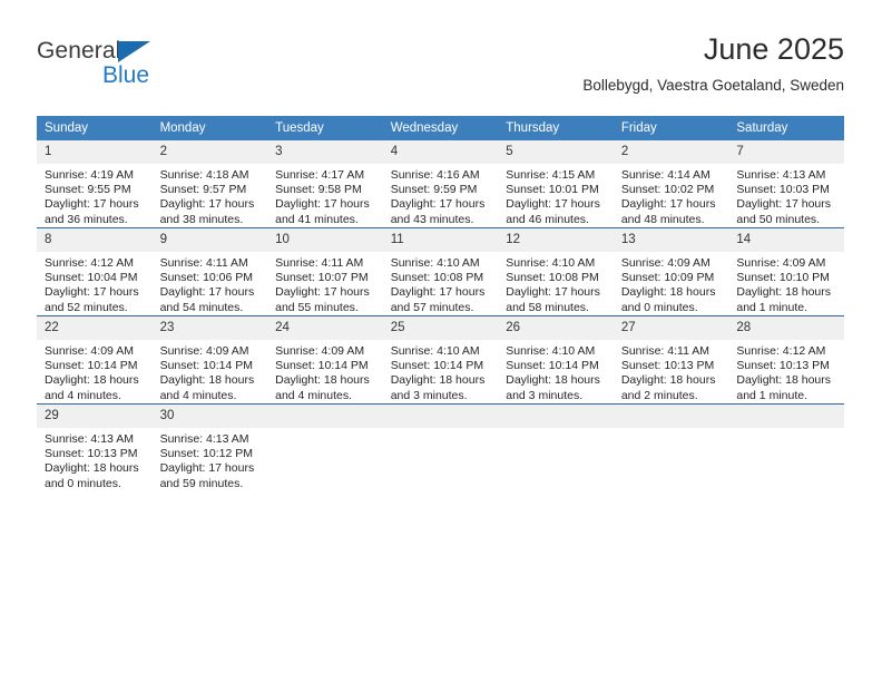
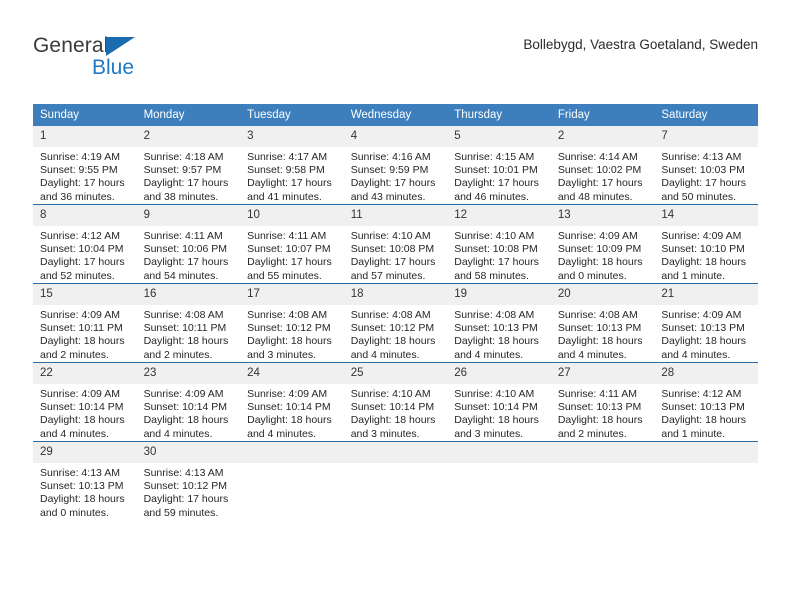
  General
  Blue
- June 2025
  Bollebygd, Vaestra Goetaland, Sweden
  Sunday	Monday	Tuesday	Wednesday	Thursday	Friday	Saturday
  1Sunrise: 4:19 AMSunset: 9:55 PMDaylight: 17 hoursand 36 minutes.	2Sunrise: 4:18 AMSunset: 9:57 PMDaylight: 17 hoursand 38 minutes.	3Sunrise: 4:17 AMSunset: 9:58 PMDaylight: 17 hoursand 41 minutes.	4Sunrise: 4:16 AMSunset: 9:59 PMDaylight: 17 hoursand 43 minutes.	5Sunrise: 4:15 AMSunset: 10:01 PMDaylight: 17 hoursand 46 minutes.	2Sunrise: 4:14 AMSunset: 10:02 PMDaylight: 17 hoursand 48 minutes.	7Sunrise: 4:13 AMSunset: 10:03 PMDaylight: 17 hoursand 50 minutes.
  8Sunrise: 4:12 AMSunset: 10:04 PMDaylight: 17 hoursand 52 minutes.	9Sunrise: 4:11 AMSunset: 10:06 PMDaylight: 17 hoursand 54 minutes.	10Sunrise: 4:11 AMSunset: 10:07 PMDaylight: 17 hoursand 55 minutes.	11Sunrise: 4:10 AMSunset: 10:08 PMDaylight: 17 hoursand 57 minutes.	12Sunrise: 4:10 AMSunset: 10:08 PMDaylight: 17 hoursand 58 minutes.	13Sunrise: 4:09 AMSunset: 10:09 PMDaylight: 18 hoursand 0 minutes.	14Sunrise: 4:09 AMSunset: 10:10 PMDaylight: 18 hoursand 1 minute.
+ 15Sunrise: 4:09 AMSunset: 10:11 PMDaylight: 18 hoursand 2 minutes.	16Sunrise: 4:08 AMSunset: 10:11 PMDaylight: 18 hoursand 2 minutes.	17Sunrise: 4:08 AMSunset: 10:12 PMDaylight: 18 hoursand 3 minutes.	18Sunrise: 4:08 AMSunset: 10:12 PMDaylight: 18 hoursand 4 minutes.	19Sunrise: 4:08 AMSunset: 10:13 PMDaylight: 18 hoursand 4 minutes.	20Sunrise: 4:08 AMSunset: 10:13 PMDaylight: 18 hoursand 4 minutes.	21Sunrise: 4:09 AMSunset: 10:13 PMDaylight: 18 hoursand 4 minutes.
  22Sunrise: 4:09 AMSunset: 10:14 PMDaylight: 18 hoursand 4 minutes.	23Sunrise: 4:09 AMSunset: 10:14 PMDaylight: 18 hoursand 4 minutes.	24Sunrise: 4:09 AMSunset: 10:14 PMDaylight: 18 hoursand 4 minutes.	25Sunrise: 4:10 AMSunset: 10:14 PMDaylight: 18 hoursand 3 minutes.	26Sunrise: 4:10 AMSunset: 10:14 PMDaylight: 18 hoursand 3 minutes.	27Sunrise: 4:11 AMSunset: 10:13 PMDaylight: 18 hoursand 2 minutes.	28Sunrise: 4:12 AMSunset: 10:13 PMDaylight: 18 hoursand 1 minute.
  29Sunrise: 4:13 AMSunset: 10:13 PMDaylight: 18 hoursand 0 minutes.	30Sunrise: 4:13 AMSunset: 10:12 PMDaylight: 17 hoursand 59 minutes.
